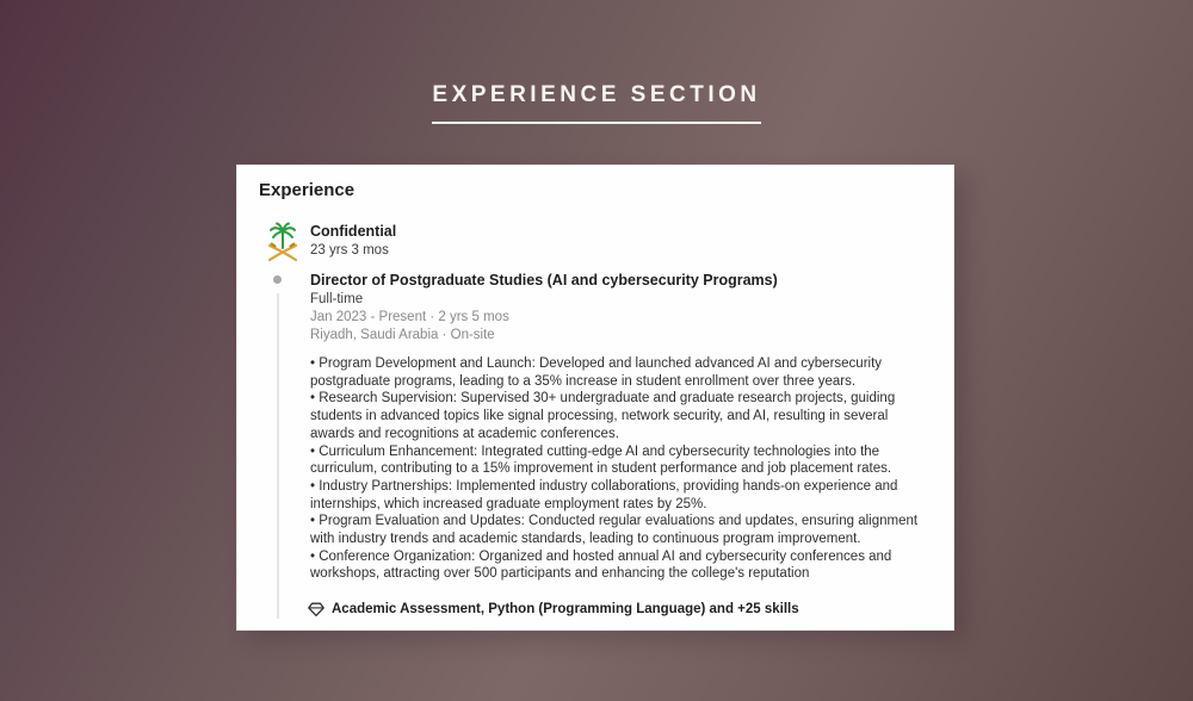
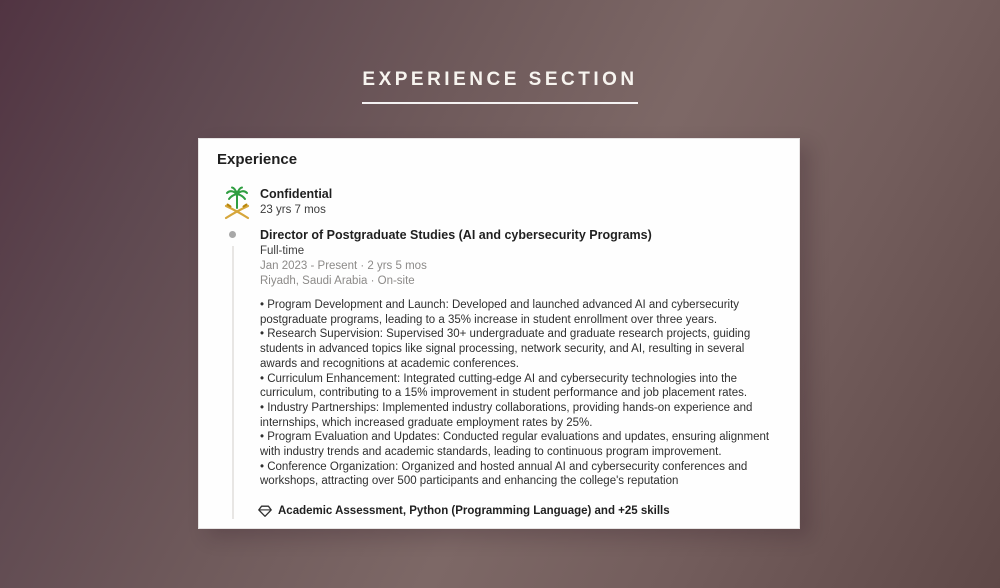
  EXPERIENCE SECTION
  Experience
  Confidential
- 23 yrs 3 mos
+ 23 yrs 7 mos
  Director of Postgraduate Studies (AI and cybersecurity Programs)
  Full-time
  Jan 2023 - Present · 2 yrs 5 mos
  Riyadh, Saudi Arabia · On-site
  • Program Development and Launch: Developed and launched advanced AI and cybersecurity postgraduate programs, leading to a 35% increase in student enrollment over three years.
  • Research Supervision: Supervised 30+ undergraduate and graduate research projects, guiding students in advanced topics like signal processing, network security, and AI, resulting in several awards and recognitions at academic conferences.
  • Curriculum Enhancement: Integrated cutting-edge AI and cybersecurity technologies into the curriculum, contributing to a 15% improvement in student performance and job placement rates.
  • Industry Partnerships: Implemented industry collaborations, providing hands-on experience and internships, which increased graduate employment rates by 25%.
  • Program Evaluation and Updates: Conducted regular evaluations and updates, ensuring alignment with industry trends and academic standards, leading to continuous program improvement.
  • Conference Organization: Organized and hosted annual AI and cybersecurity conferences and workshops, attracting over 500 participants and enhancing the college's reputation
  Academic Assessment, Python (Programming Language) and +25 skills
